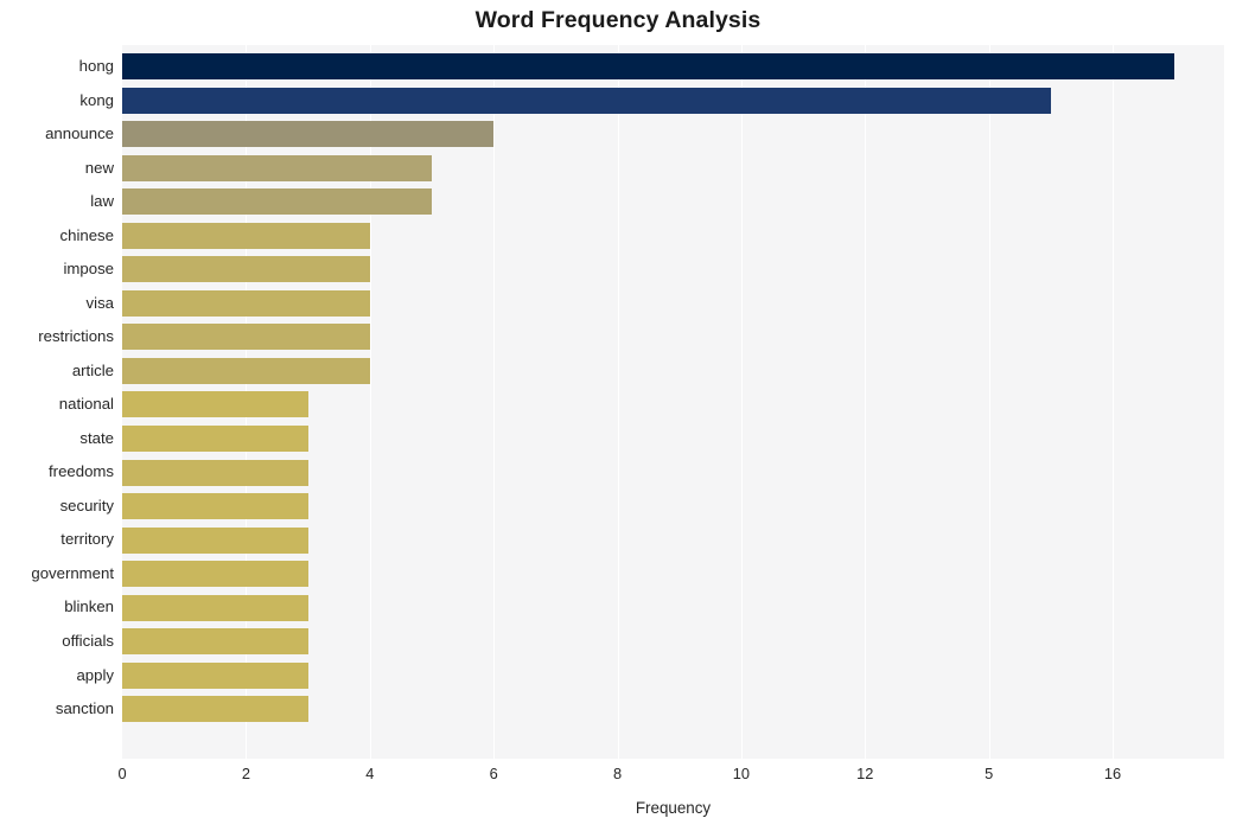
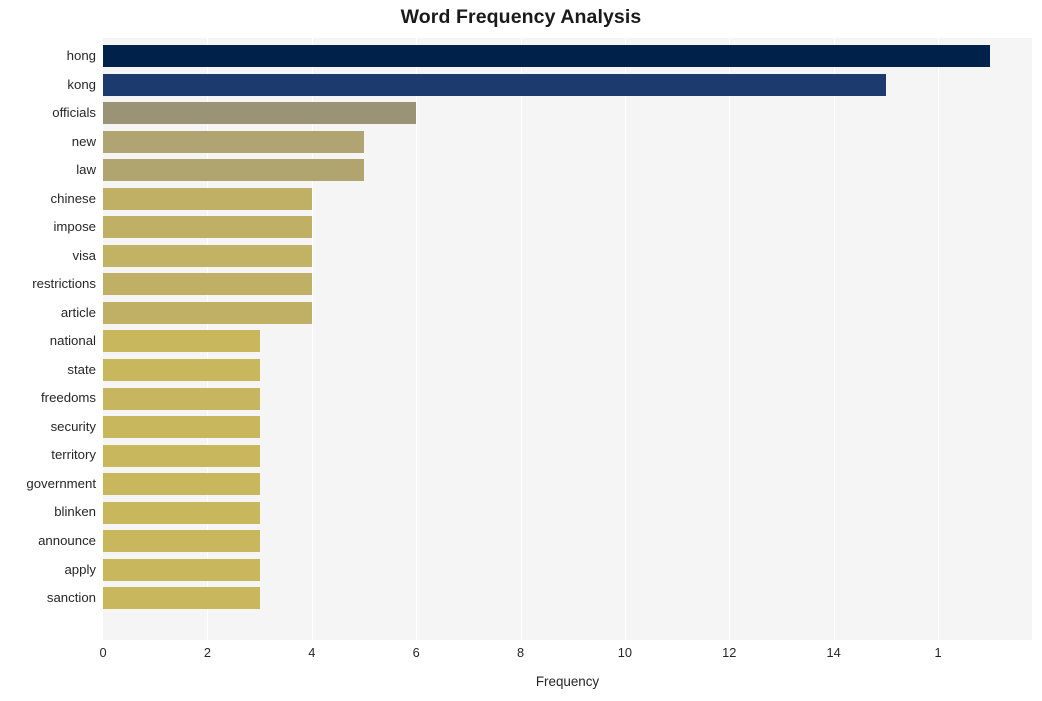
  Word Frequency Analysis
  hong
  kong
- announce
+ officials
  new
  law
  chinese
  impose
  visa
  restrictions
  article
  national
  state
  freedoms
  security
  territory
  government
  blinken
- officials
+ announce
  apply
  sanction
  0
  2
  4
  6
  8
  10
  12
- 5
+ 14
- 16
+ 1
  Frequency
